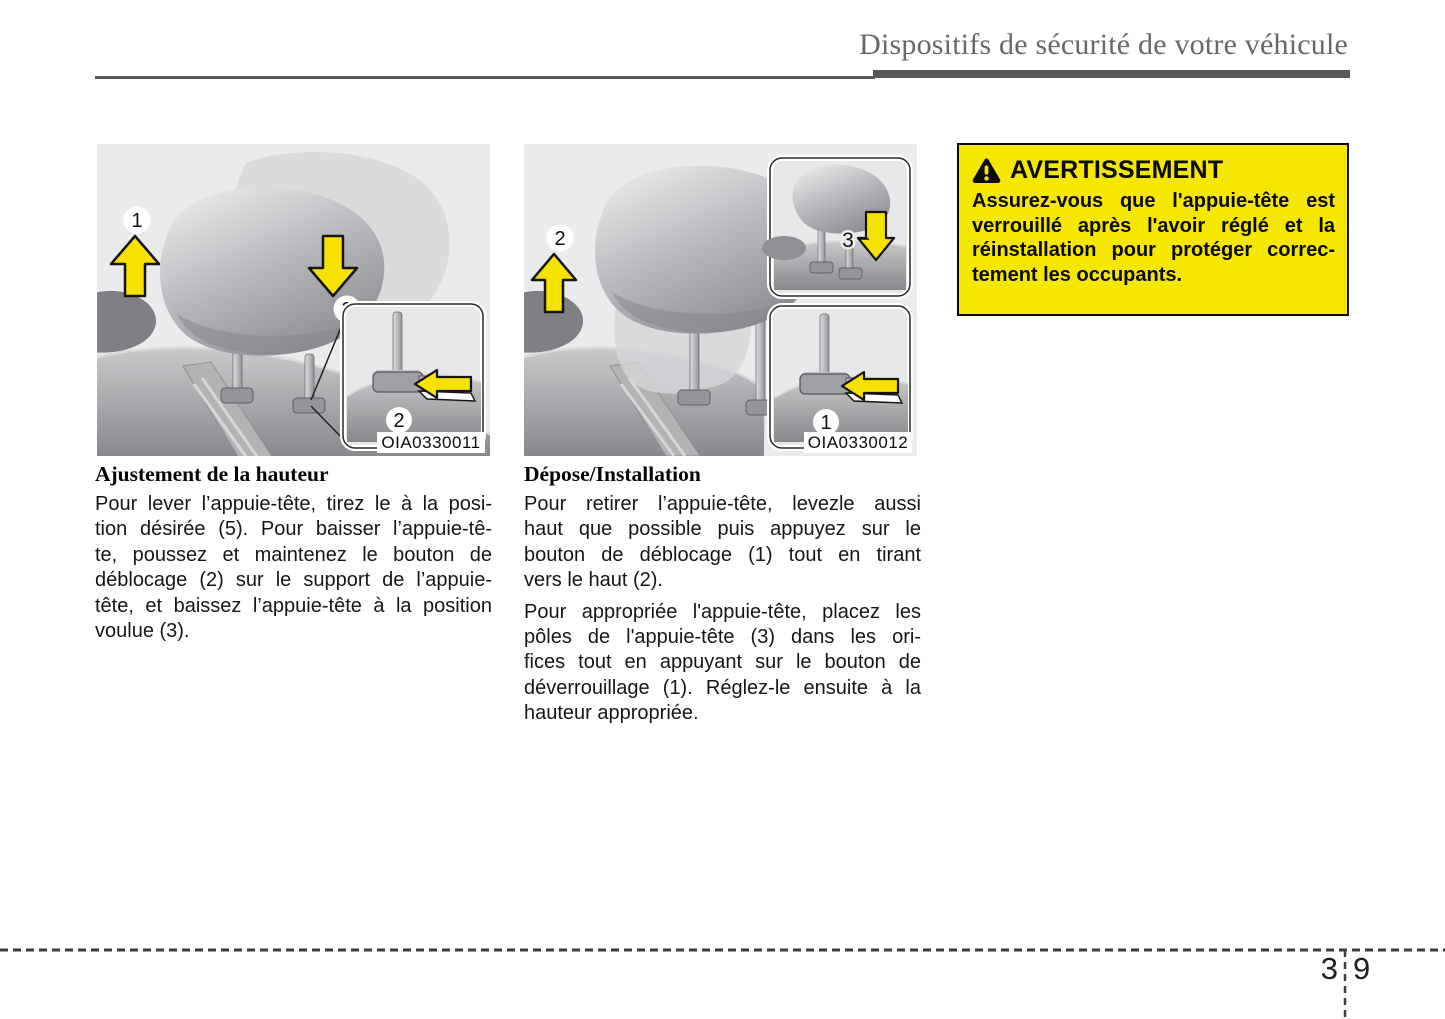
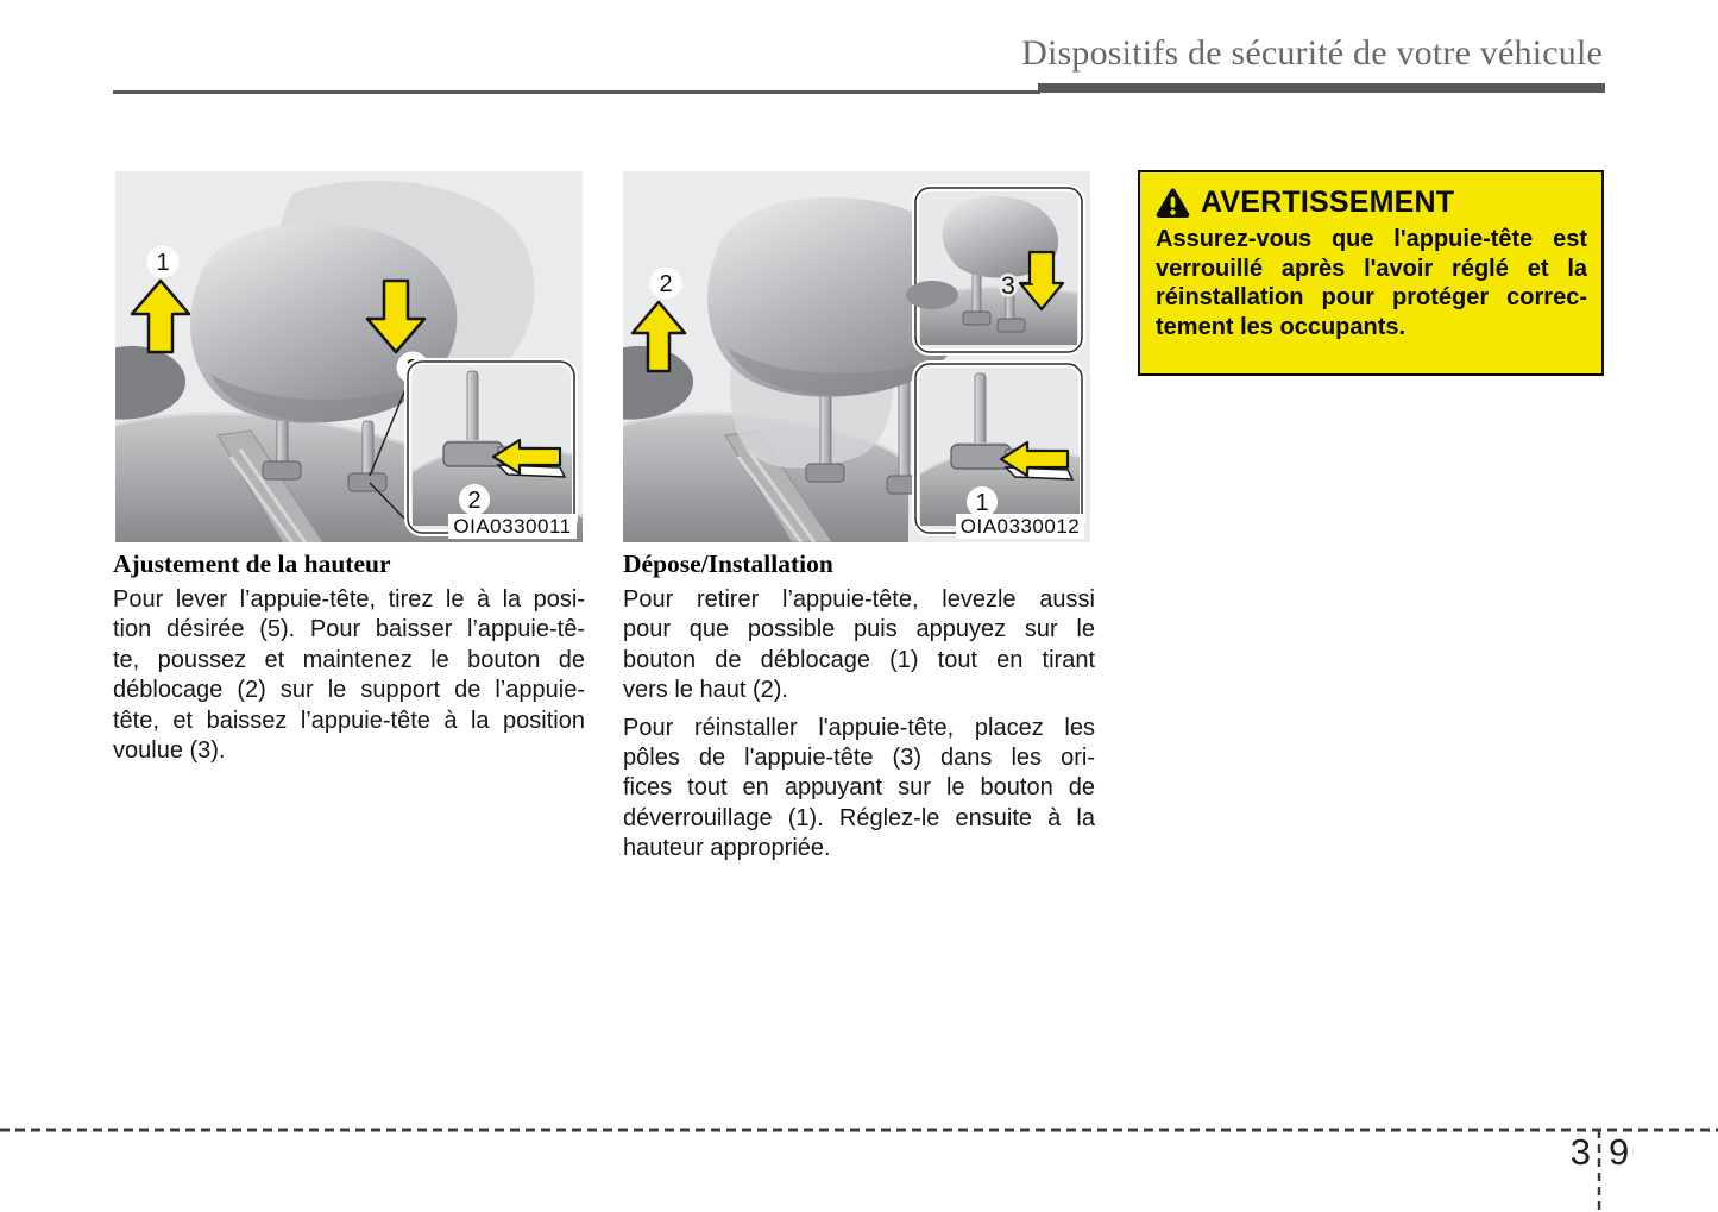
  Dispositifs de sécurité de votre véhicule
  1
  2
  OIA0330011
  2
  3
  1
  OIA0330012
  AVERTISSEMENT
  Assurez-vous que l'appuie-tête est
  verrouillé après l'avoir réglé et la
  réinstallation pour protéger correc-
  tement les occupants.
  Ajustement de la hauteur
  Pour lever l’appuie-tête, tirez le à la posi-
  tion désirée (5). Pour baisser l’appuie-tê-
  te, poussez et maintenez le bouton de
  déblocage (2) sur le support de l’appuie-
  tête, et baissez l’appuie-tête à la position
  voulue (3).
  Dépose/Installation
  Pour retirer l’appuie-tête, levezle aussi
- haut que possible puis appuyez sur le
+ pour que possible puis appuyez sur le
  bouton de déblocage (1) tout en tirant
  vers le haut (2).
- Pour appropriée l'appuie-tête, placez les
+ Pour réinstaller l'appuie-tête, placez les
  pôles de l'appuie-tête (3) dans les ori-
  fices tout en appuyant sur le bouton de
  déverrouillage (1). Réglez-le ensuite à la
  hauteur appropriée.
  3
  9
